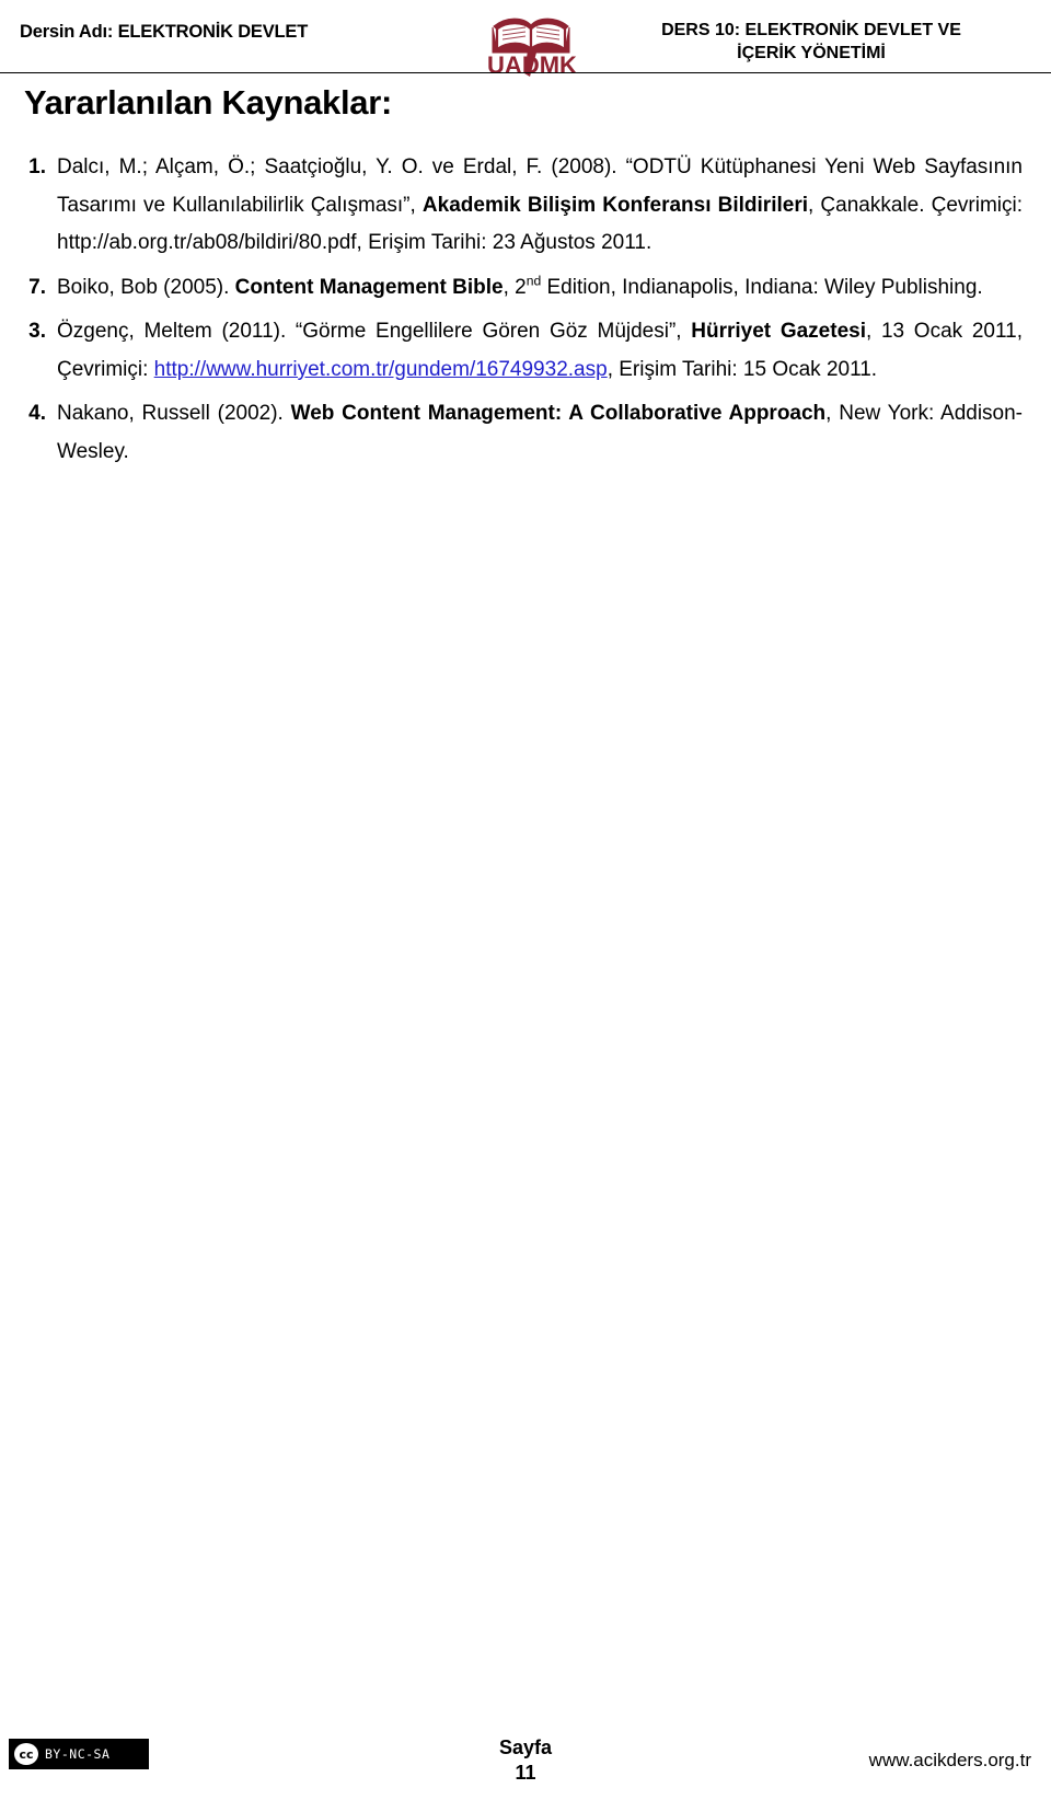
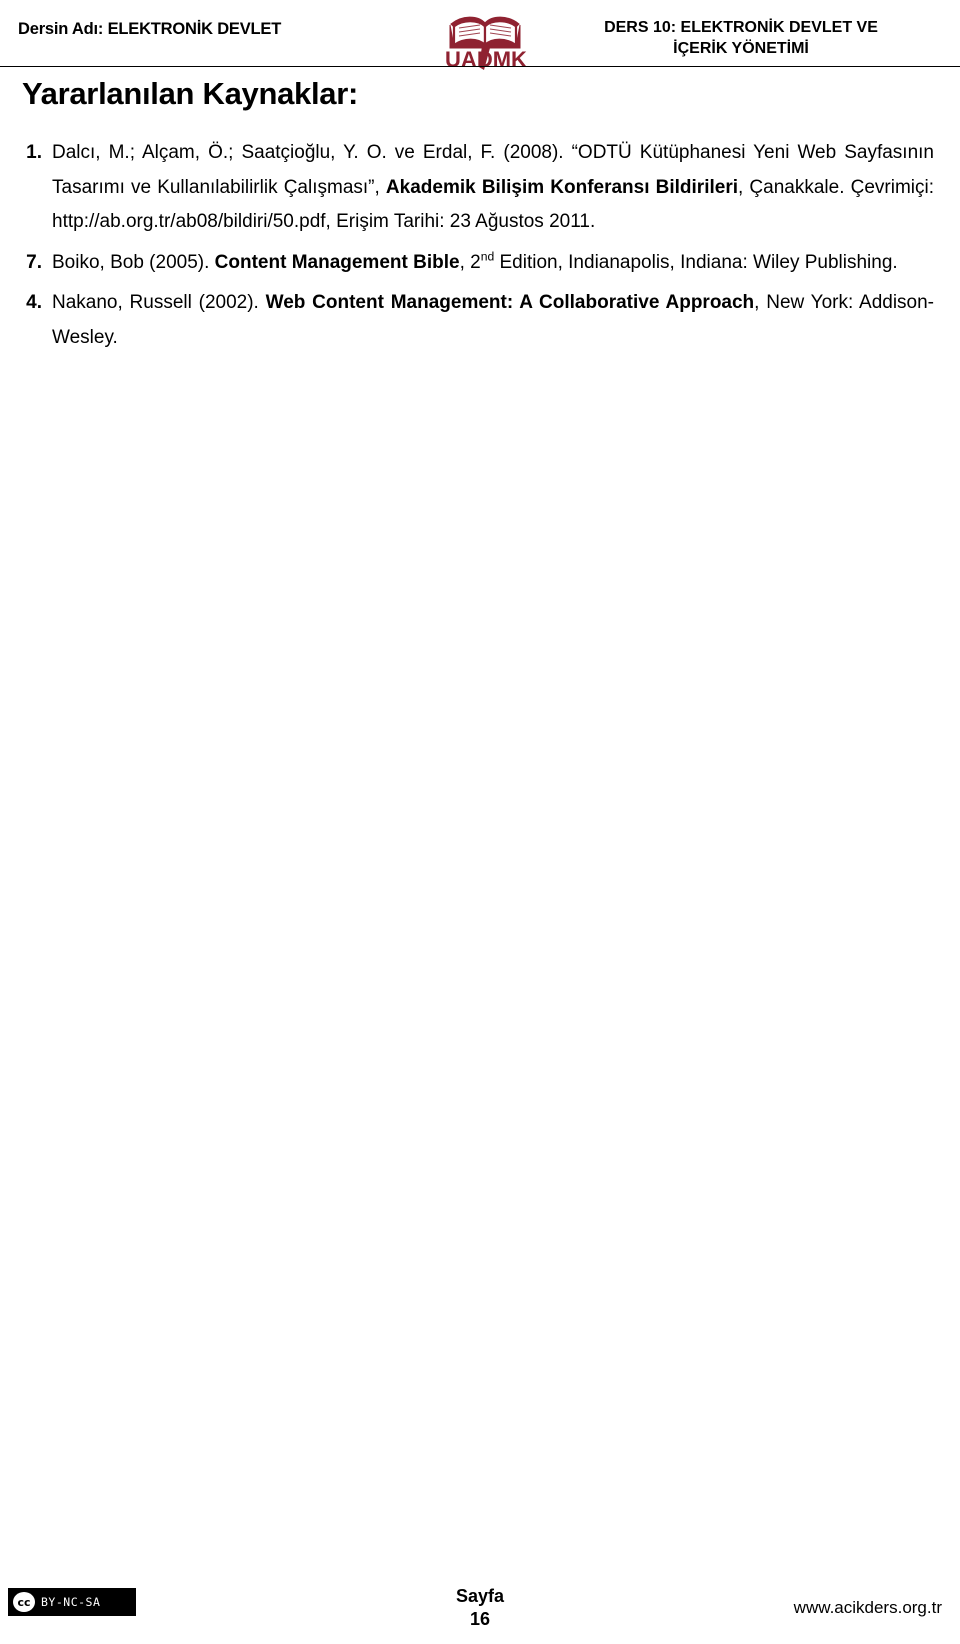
  Dersin Adı: ELEKTRONİK DEVLET
  UADMK
  DERS 10: ELEKTRONİK DEVLET VE
  İÇERİK YÖNETİMİ
  Yararlanılan Kaynaklar:
  1.
- Dalcı, M.; Alçam, Ö.; Saatçioğlu, Y. O. ve Erdal, F. (2008). “ODTÜ Kütüphanesi Yeni Web Sayfasının Tasarımı ve Kullanılabilirlik Çalışması”, Akademik Bilişim Konferansı Bildirileri, Çanakkale. Çevrimiçi: http://ab.org.tr/ab08/bildiri/80.pdf, Erişim Tarihi: 23 Ağustos 2011.
+ Dalcı, M.; Alçam, Ö.; Saatçioğlu, Y. O. ve Erdal, F. (2008). “ODTÜ Kütüphanesi Yeni Web Sayfasının Tasarımı ve Kullanılabilirlik Çalışması”, Akademik Bilişim Konferansı Bildirileri, Çanakkale. Çevrimiçi: http://ab.org.tr/ab08/bildiri/50.pdf, Erişim Tarihi: 23 Ağustos 2011.
  7.
  Boiko, Bob (2005). Content Management Bible, 2nd Edition, Indianapolis, Indiana: Wiley Publishing.
- 3.
- Özgenç, Meltem (2011). “Görme Engellilere Gören Göz Müjdesi”, Hürriyet Gazetesi, 13 Ocak 2011, Çevrimiçi: http://www.hurriyet.com.tr/gundem/16749932.asp, Erişim Tarihi: 15 Ocak 2011.
  4.
  Nakano, Russell (2002). Web Content Management: A Collaborative Approach, New York: Addison-Wesley.
  cc
  BY-NC-SA
  Sayfa
- 11
+ 16
  www.acikders.org.tr
